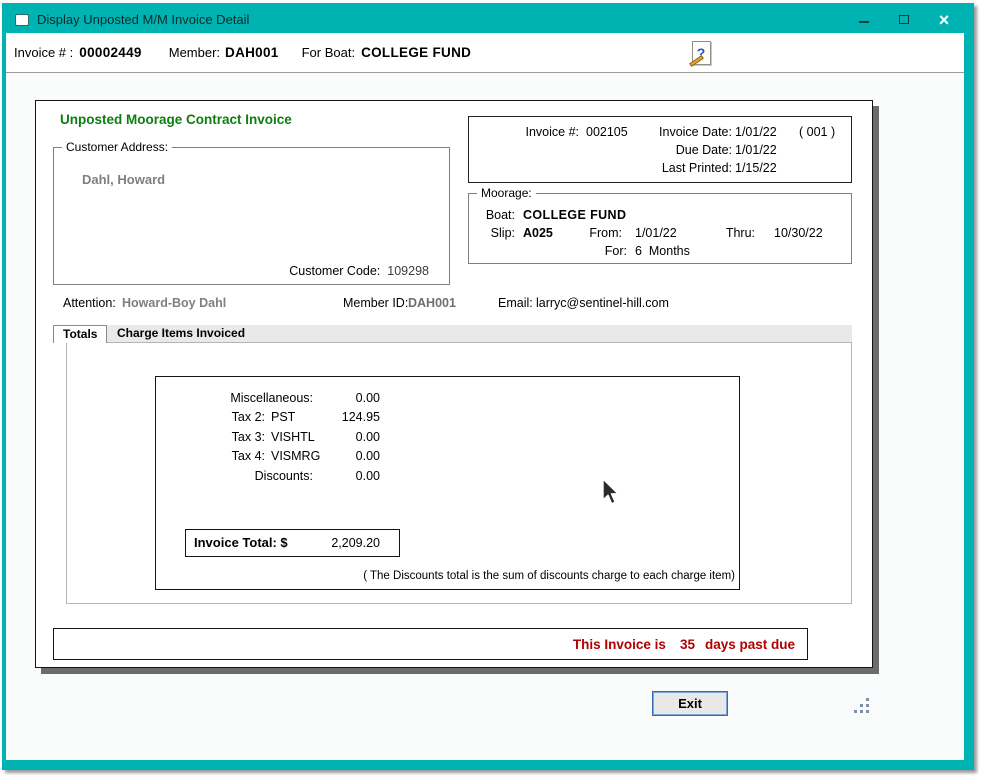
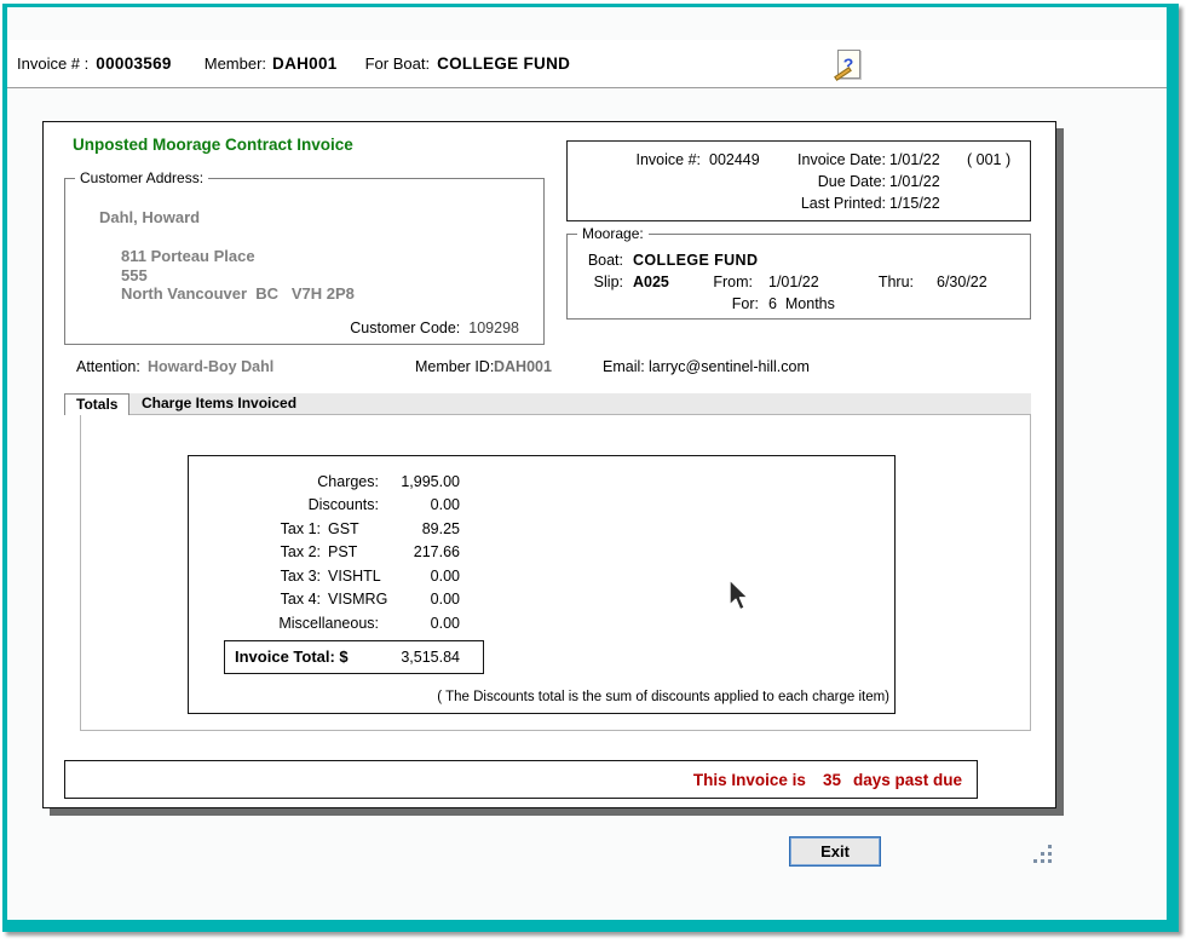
- Display Unposted M/M Invoice Detail
- ×
  Invoice # :
- 00002449
+ 00003569
  Member:
  DAH001
  For Boat:
  COLLEGE FUND
  Unposted Moorage Contract Invoice
  Customer Address:
  Dahl, Howard
+ 811 Porteau Place
+ 555
+ North Vancouver BC V7H 2P8
  Customer Code: 109298
  Invoice #:
- 002105
+ 002449
  Invoice Date:
  1/01/22
  ( 001 )
  Due Date:
  1/01/22
  Last Printed:
  1/15/22
  Moorage:
  Boat:
  COLLEGE FUND
  Slip:
  A025
  From:
  1/01/22
  Thru:
- 10/30/22
+ 6/30/22
  For:
  6 Months
  Attention:
  Howard-Boy Dahl
  Member ID:
  DAH001
  Email:
  larryc@sentinel-hill.com
  Totals
  Charge Items Invoiced
+ Charges:
+ 1,995.00
- Miscellaneous:
+ Discounts:
  0.00
+ Tax 1:
+ GST
+ 89.25
  Tax 2:
  PST
- 124.95
+ 217.66
  Tax 3:
  VISHTL
  0.00
  Tax 4:
  VISMRG
  0.00
- Discounts:
+ Miscellaneous:
  0.00
  Invoice Total: $
- 2,209.20
+ 3,515.84
- ( The Discounts total is the sum of discounts charge to each charge item)
+ ( The Discounts total is the sum of discounts applied to each charge item)
  This Invoice is
  35
  days past due
  Exit
